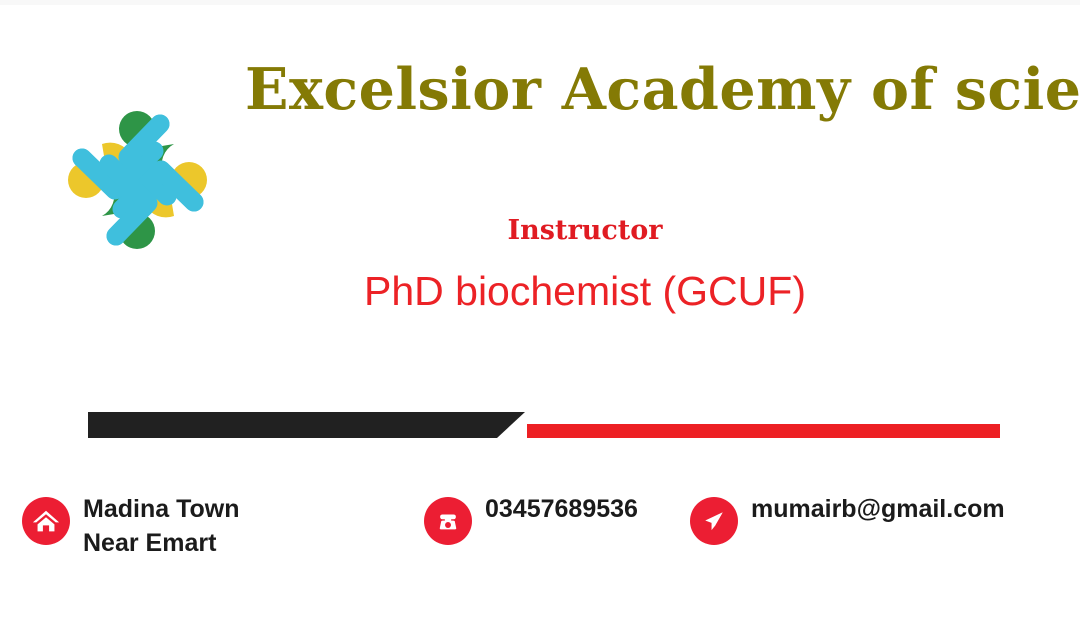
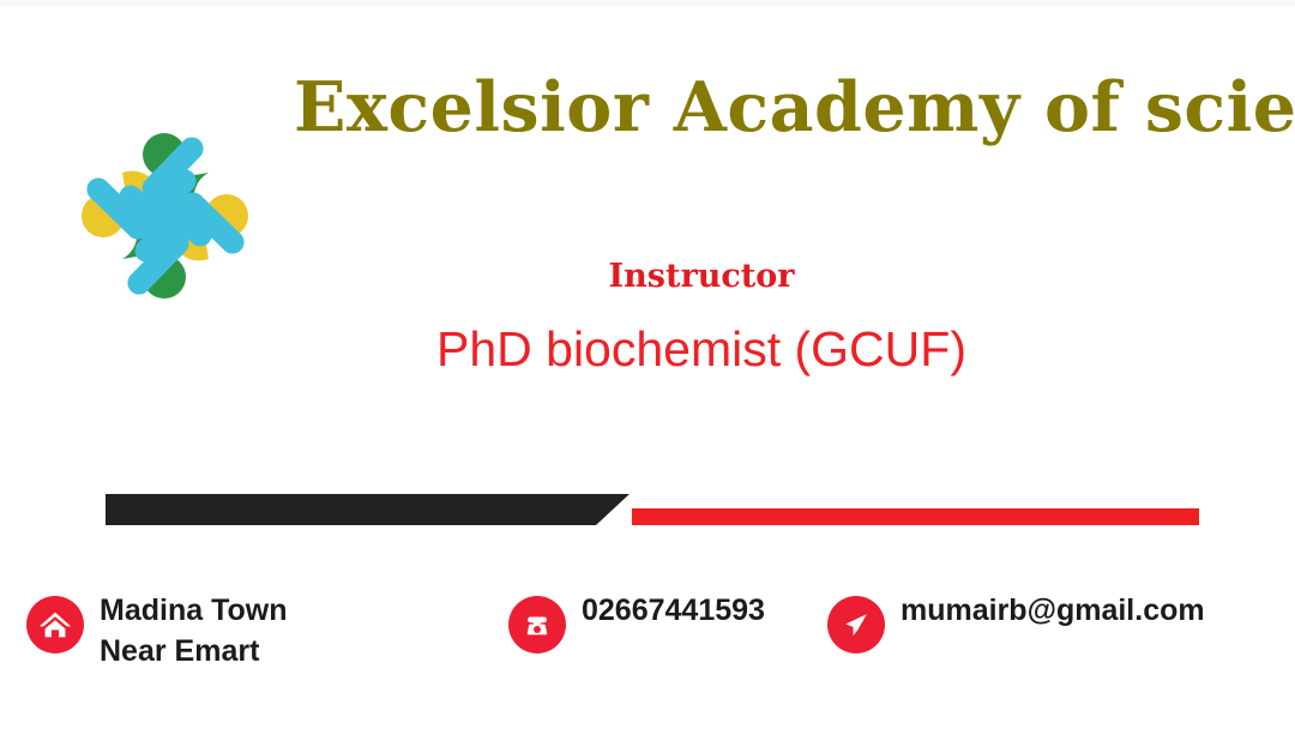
  Excelsior Academy of scie
  Instructor
  PhD biochemist (GCUF)
  Madina Town
  Near Emart
- 03457689536
+ 02667441593
  mumairb@gmail.com
